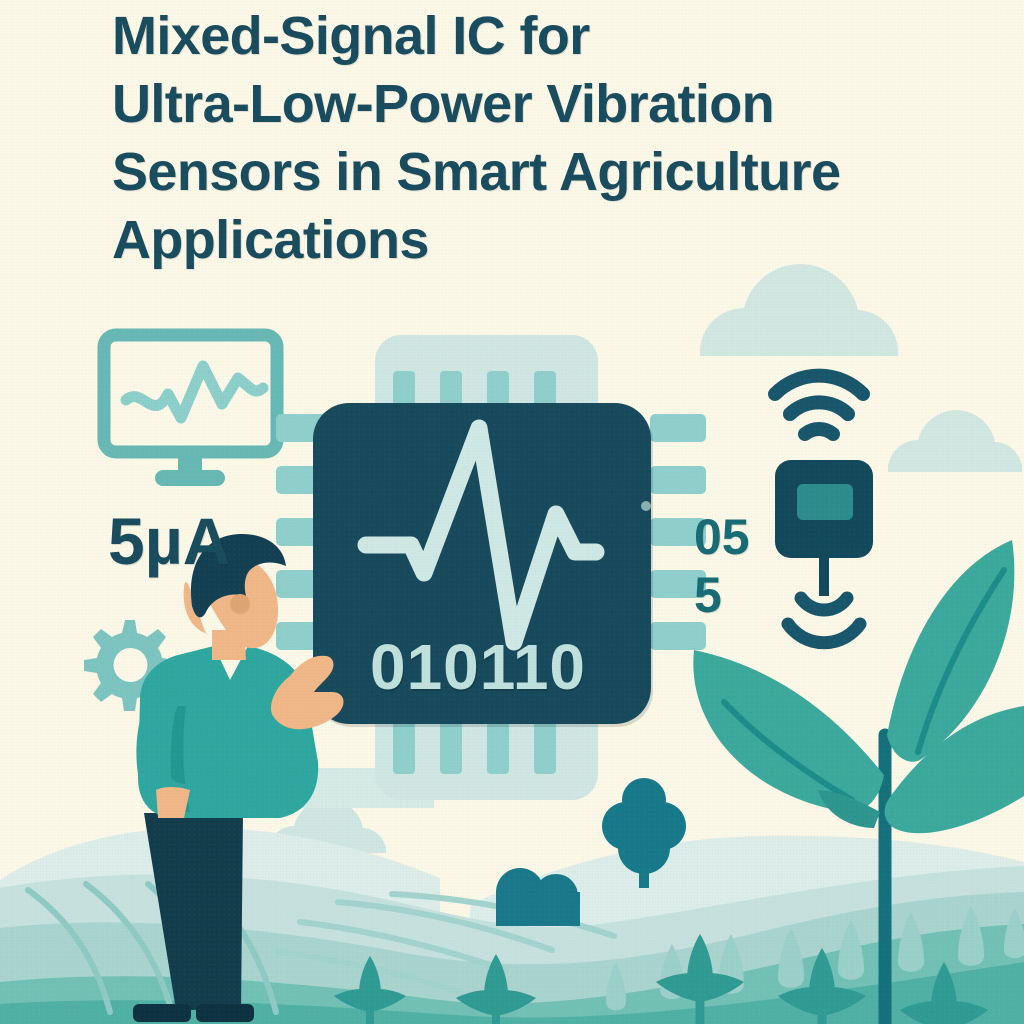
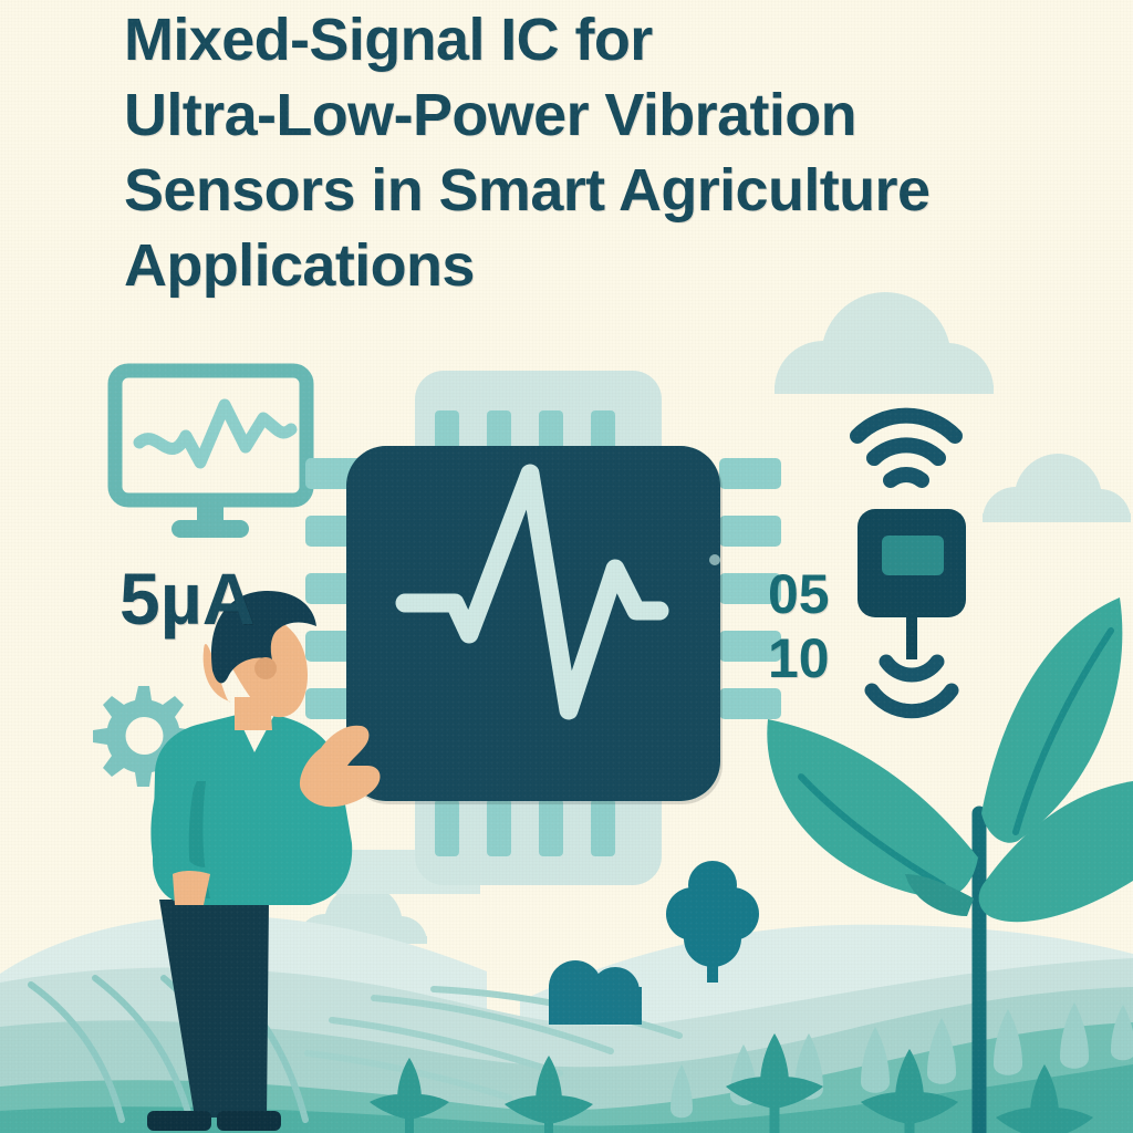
  Mixed-Signal IC for
  Ultra-Low-Power Vibration
  Sensors in Smart Agriculture
  Applications
  5µA
  05
- 5
+ 10
- 010110
